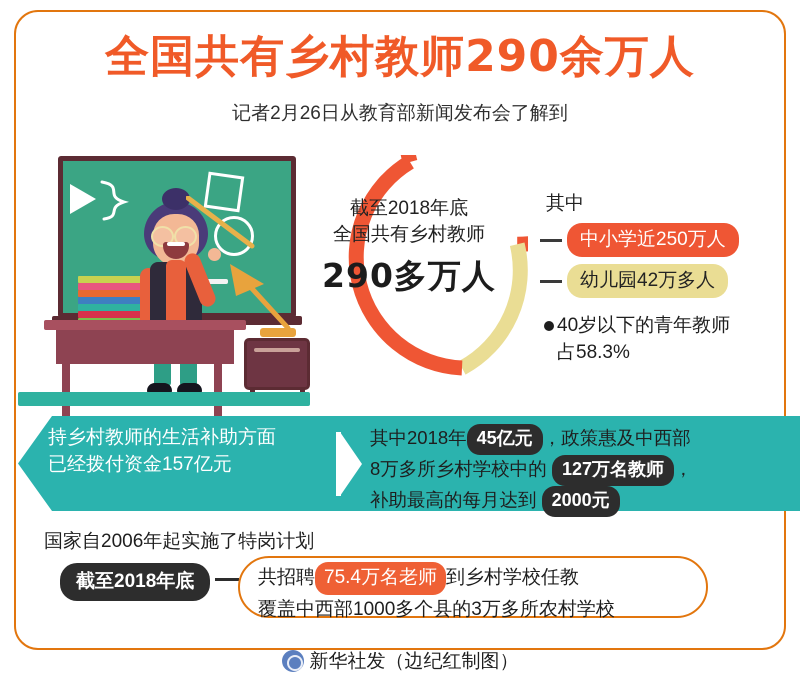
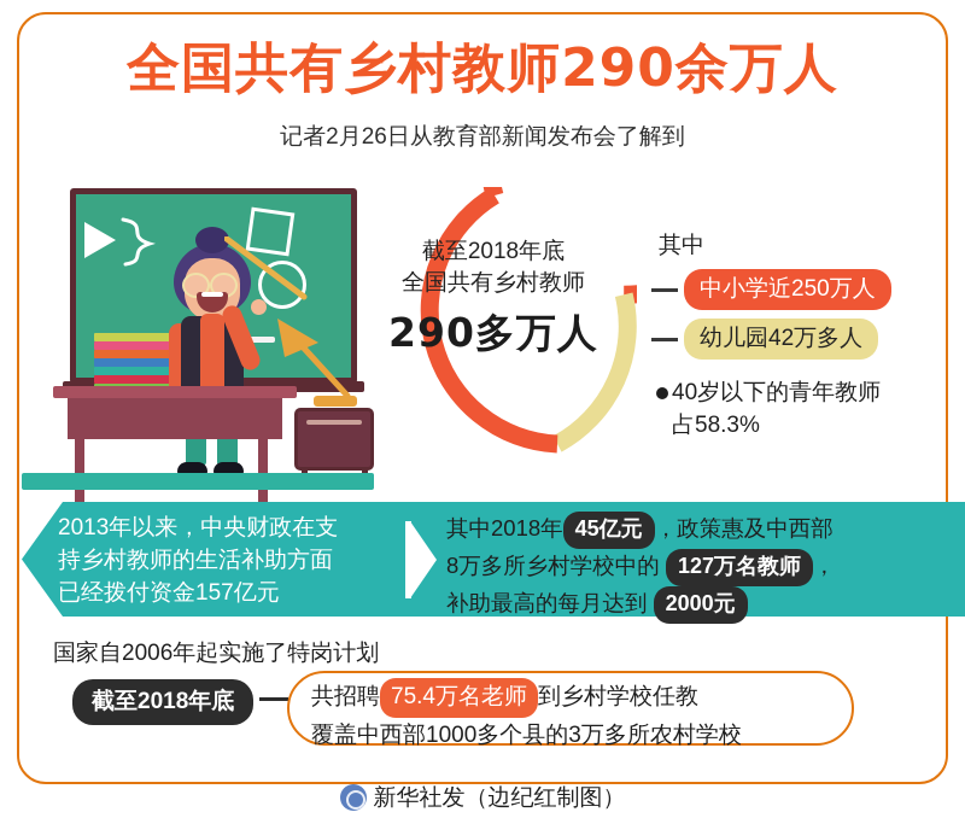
  全国共有乡村教师290余万人
  记者2月26日从教育部新闻发布会了解到
  截至2018年底
  全国共有乡村教师
  290多万人
  其中
  中小学近250万人
  幼儿园42万多人
  40岁以下的青年教师
  占58.3%
+ 2013年以来，中央财政在支
  持乡村教师的生活补助方面
  已经拨付资金157亿元
  其中2018年 45亿元 ，政策惠及中西部
  8万多所乡村学校中的 127万名教师 ，
  补助最高的每月达到 2000元
  国家自2006年起实施了特岗计划
  截至2018年底
  共招聘 75.4万名老师 到乡村学校任教
  覆盖中西部1000多个县的3万多所农村学校
  新华社发（边纪红制图）
